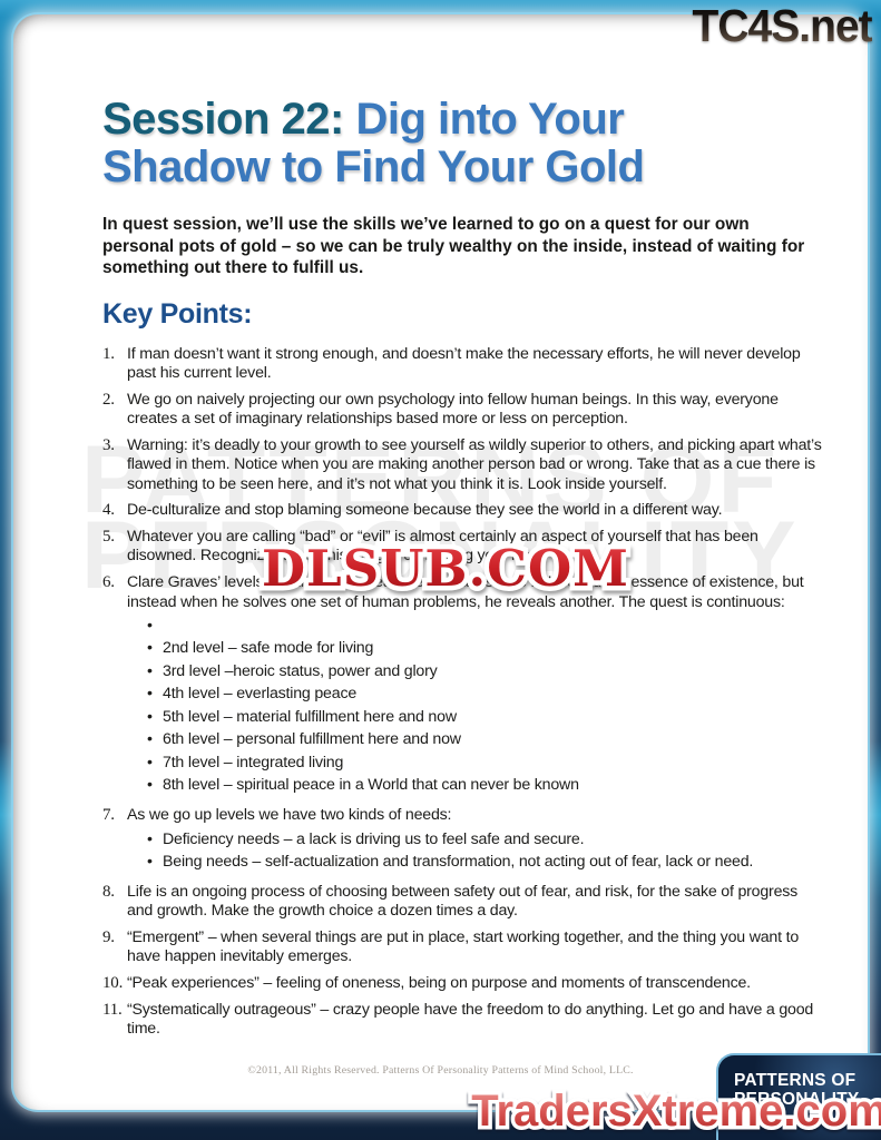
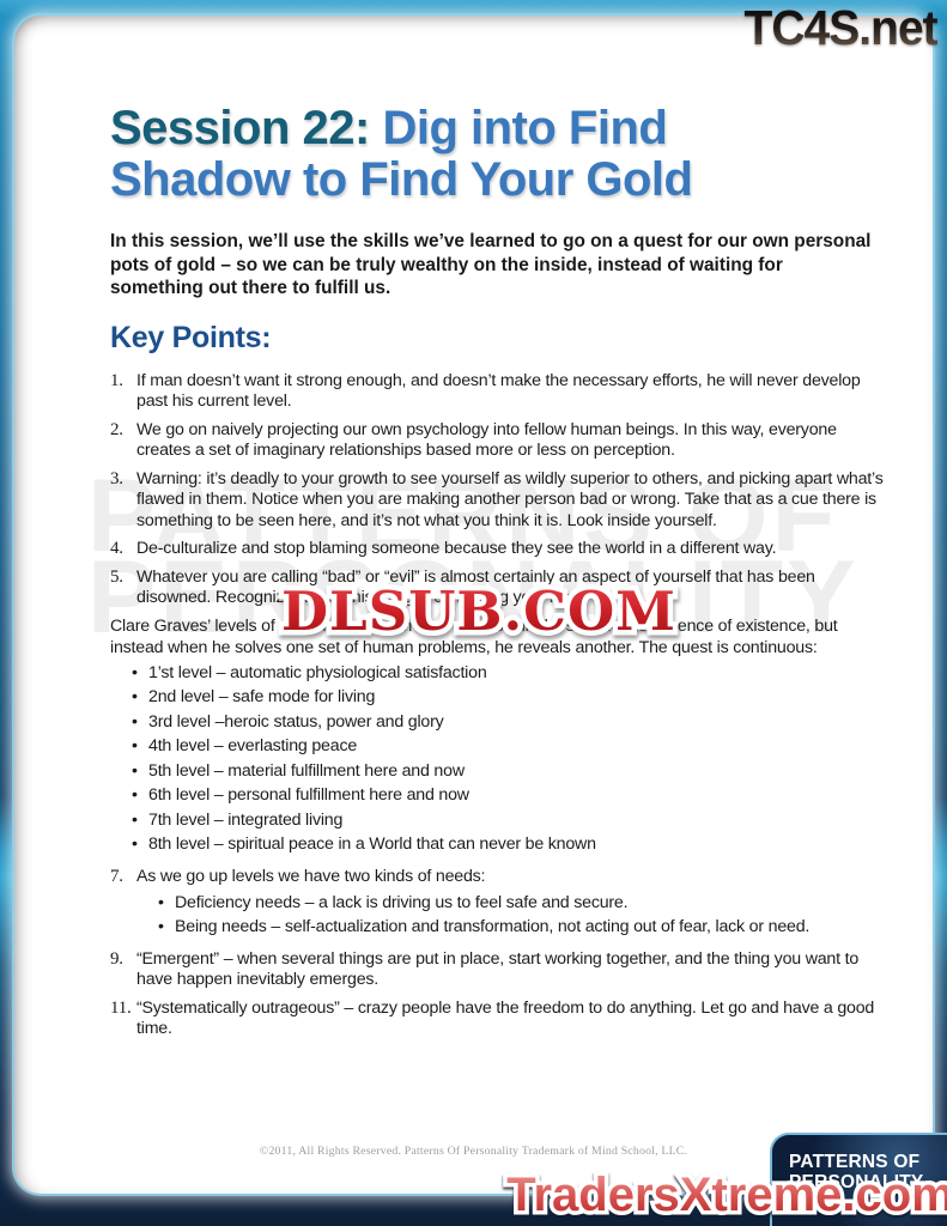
  PATTERNS OF
  PERSONALITY
- Session 22: Dig into Your Shadow to Find Your Gold
+ Session 22: Dig into Find Shadow to Find Your Gold
- In quest session, we’ll use the skills we’ve learned to go on a quest for our own personal pots of gold – so we can be truly wealthy on the inside, instead of waiting for something out there to fulfill us.
+ In this session, we’ll use the skills we’ve learned to go on a quest for our own personal pots of gold – so we can be truly wealthy on the inside, instead of waiting for something out there to fulfill us.
  Key Points:
  1.
  If man doesn’t want it strong enough, and doesn’t make the necessary efforts, he will never develop past his current level.
  2.
  We go on naively projecting our own psychology into fellow human beings. In this way, everyone creates a set of imaginary relationships based more or less on perception.
  3.
  Warning: it’s deadly to your growth to see yourself as wildly superior to others, and picking apart what’s flawed in them. Notice when you are making another person bad or wrong. Take that as a cue there is something to be seen here, and it’s not what you think it is. Look inside yourself.
  4.
  De-culturalize and stop blaming someone because they see the world in a different way.
  5.
  Whatever you are calling “bad” or “evil” is almost certainly an aspect of yourself that has been disowned. Recognize where this thing is controlling your life.
- 6.
  Clare Graves’ levels of existence: at each level man is sure he’s found the essence of existence, but instead when he solves one set of human problems, he reveals another. The quest is continuous:
  •
+ 1’st level – automatic physiological satisfaction
  •
  2nd level – safe mode for living
  •
  3rd level –heroic status, power and glory
  •
  4th level – everlasting peace
  •
  5th level – material fulfillment here and now
  •
  6th level – personal fulfillment here and now
  •
  7th level – integrated living
  •
  8th level – spiritual peace in a World that can never be known
  7.
  As we go up levels we have two kinds of needs:
  •
  Deficiency needs – a lack is driving us to feel safe and secure.
  •
  Being needs – self-actualization and transformation, not acting out of fear, lack or need.
- 8.
- Life is an ongoing process of choosing between safety out of fear, and risk, for the sake of progress and growth. Make the growth choice a dozen times a day.
  9.
  “Emergent” – when several things are put in place, start working together, and the thing you want to have happen inevitably emerges.
- 10.
- “Peak experiences” – feeling of oneness, being on purpose and moments of transcendence.
  11.
  “Systematically outrageous” – crazy people have the freedom to do anything. Let go and have a good time.
- ©2011, All Rights Reserved. Patterns Of Personality Patterns of Mind School, LLC.
+ ©2011, All Rights Reserved. Patterns Of Personality Trademark of Mind School, LLC.
  TC4S.net
  DLSUB.COM
  TradersXtreme.com
  PATTERNS OF
  PERSONALITY
